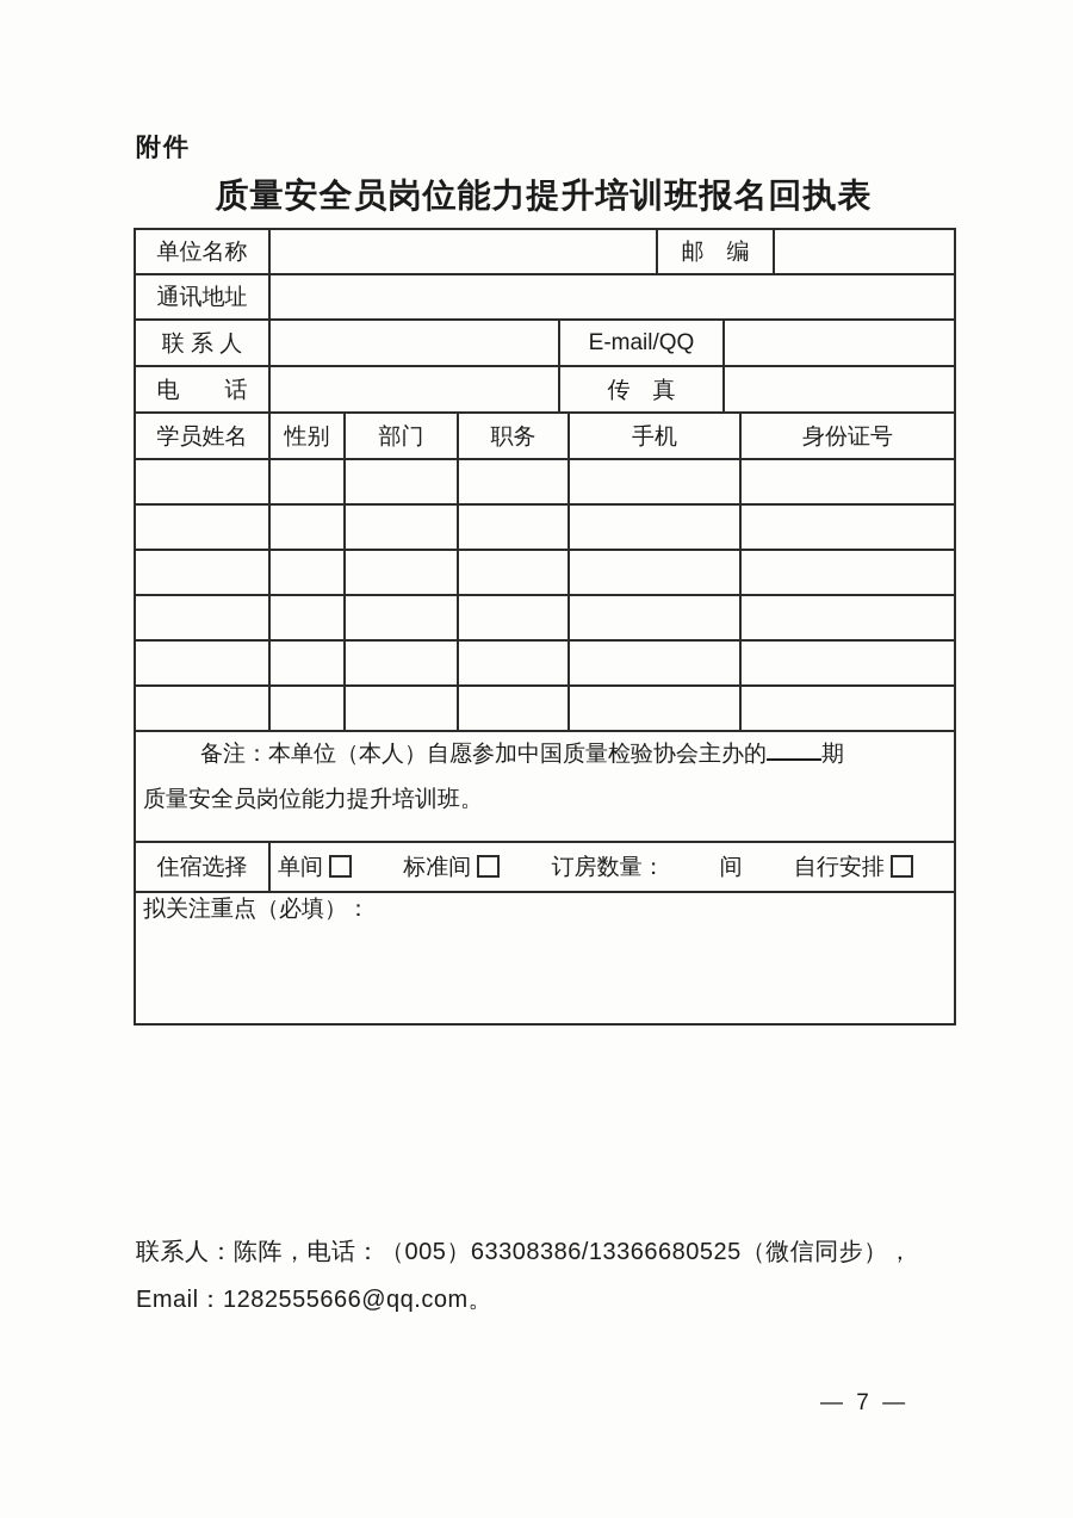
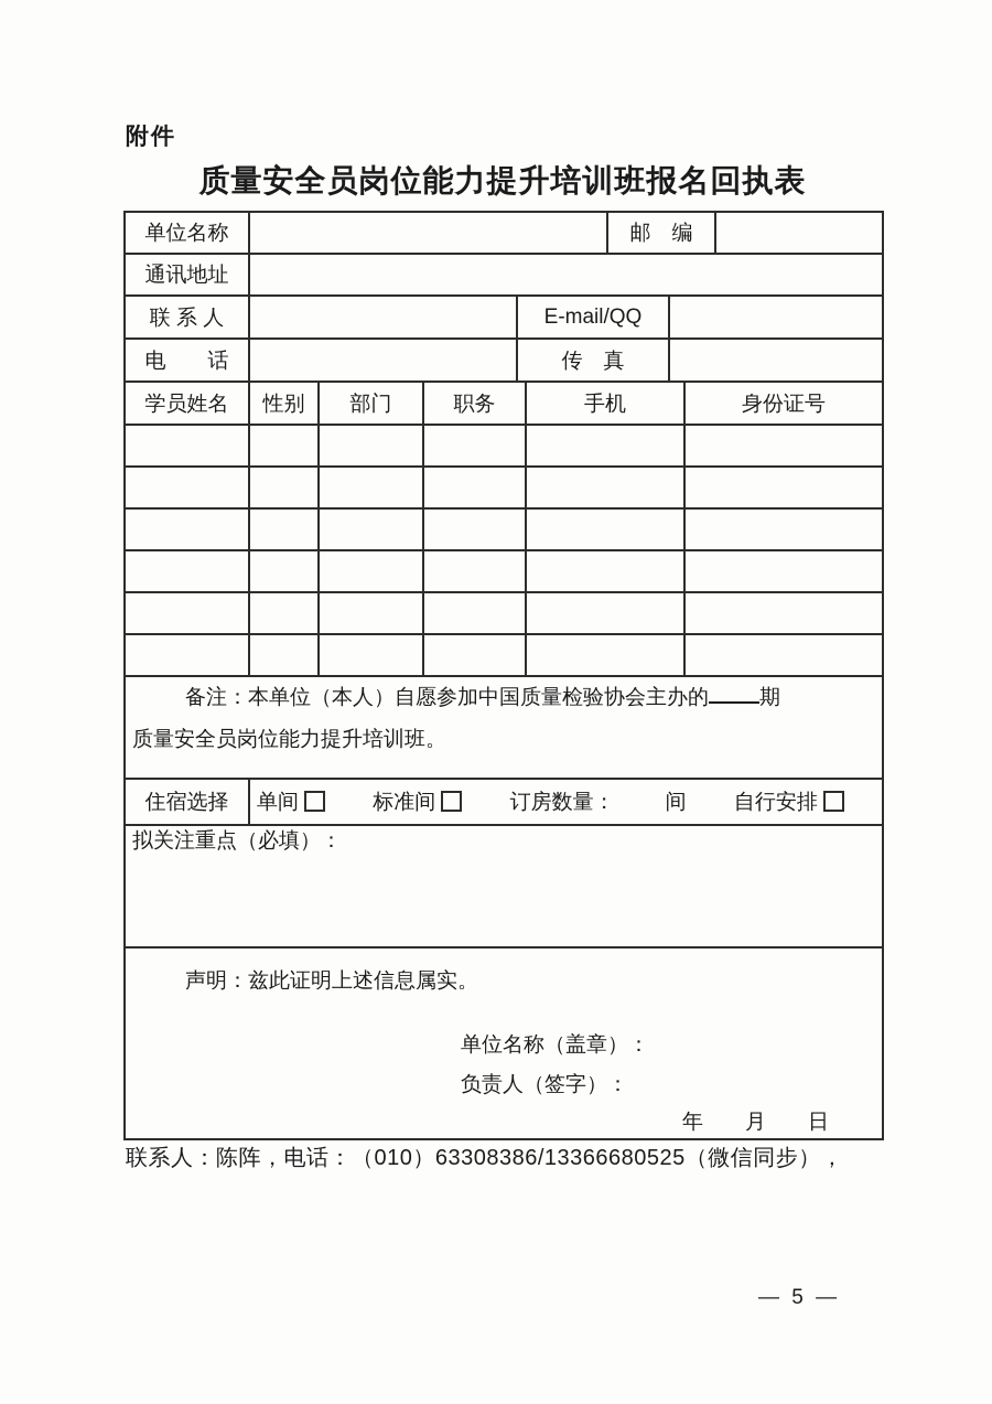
  附件
  质量安全员岗位能力提升培训班报名回执表
  单位名称		邮 编
  通讯地址
  联 系 人		E-mail/QQ
  电 话		传 真
  学员姓名	性别	部门	职务	手机	身份证号
  备注：本单位（本人）自愿参加中国质量检验协会主办的 期 质量安全员岗位能力提升培训班。
  住宿选择	单间 标准间 订房数量： 间 自行安排
  拟关注重点（必填）：
+ 声明：兹此证明上述信息属实。 单位名称（盖章）： 负责人（签字）： 年 月 日
- 联系人：陈阵，电话：（005）63308386/13366680525（微信同步），
+ 联系人：陈阵，电话：（010）63308386/13366680525（微信同步），
- Email：1282555666@qq.com。
- — 7 —
+ — 5 —
